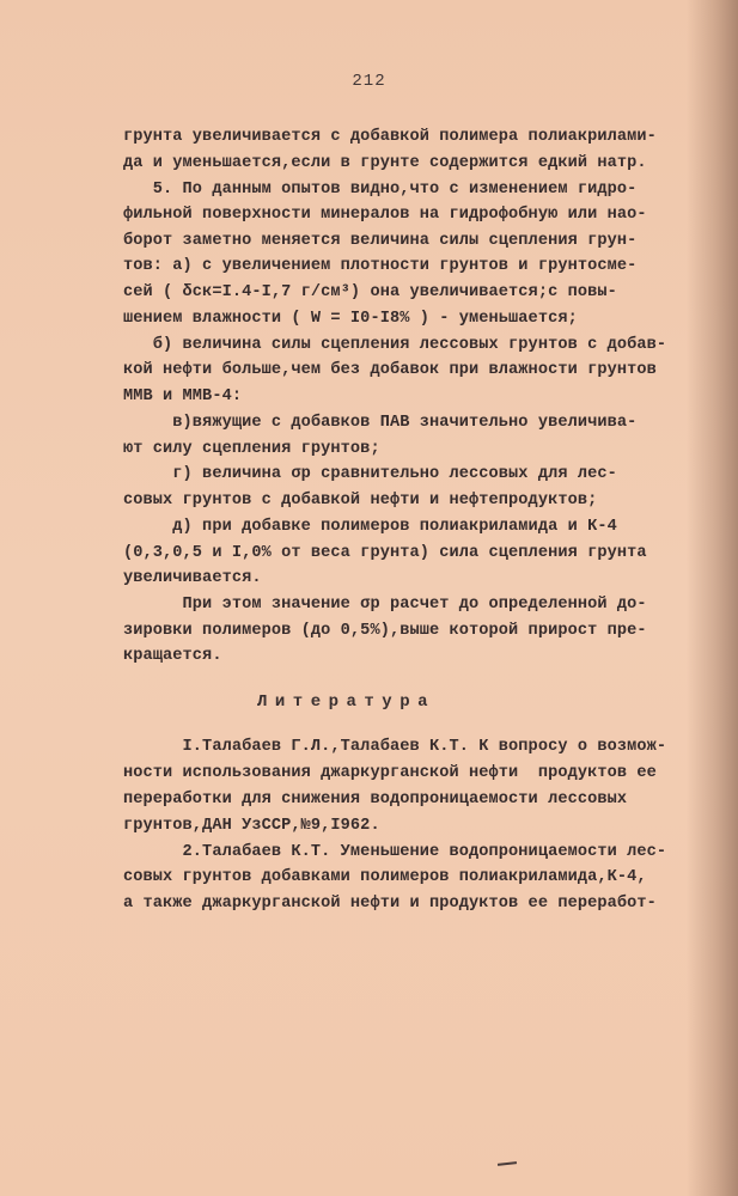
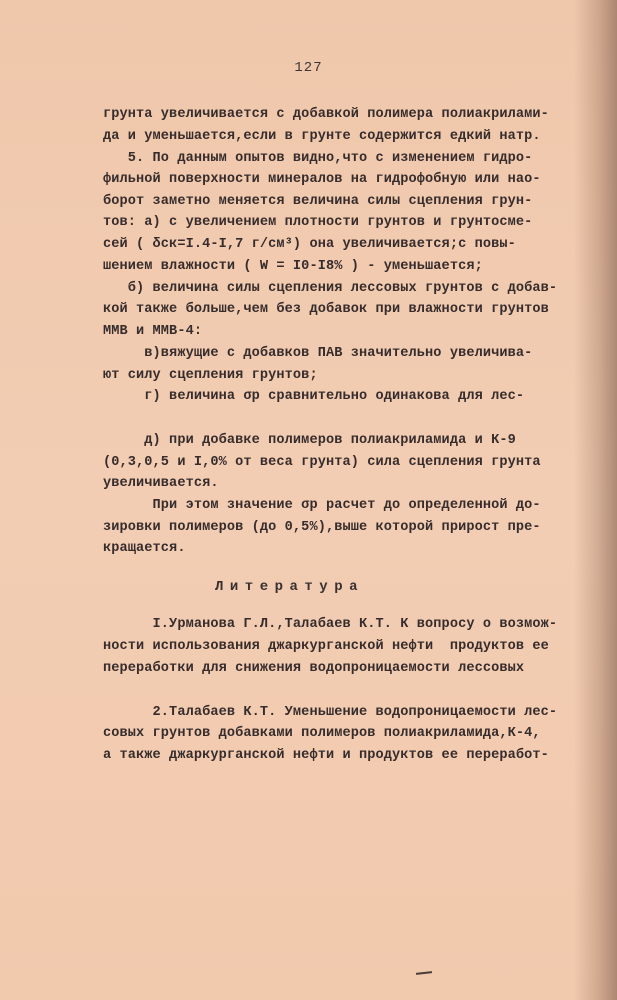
- 212
+ 127
  грунта увеличивается с добавкой полимера полиакрилами-
  да и уменьшается,если в грунте содержится едкий натр.
  5. По данным опытов видно,что с изменением гидро-
  фильной поверхности минералов на гидрофобную или нао-
  борот заметно меняется величина силы сцепления грун-
  тов: а) с увеличением плотности грунтов и грунтосме-
  сей ( δск=I.4-I,7 г/см³) она увеличивается;с повы-
  шением влажности ( W = I0-I8% ) - уменьшается;
  б) величина силы сцепления лессовых грунтов с добав-
- кой нефти больше,чем без добавок при влажности грунтов
+ кой также больше,чем без добавок при влажности грунтов
  ММВ и ММВ-4:
  в)вяжущие с добавков ПАВ значительно увеличива-
  ют силу сцепления грунтов;
- г) величина σр сравнительно лессовых для лес-
+ г) величина σр сравнительно одинакова для лес-
- совых грунтов с добавкой нефти и нефтепродуктов;
- д) при добавке полимеров полиакриламида и К-4
+ д) при добавке полимеров полиакриламида и К-9
  (0,3,0,5 и I,0% от веса грунта) сила сцепления грунта
  увеличивается.
  При этом значение σр расчет до определенной до-
  зировки полимеров (до 0,5%),выше которой прирост пре-
  кращается.
  Литература
- I.Талабаев Г.Л.,Талабаев К.Т. К вопросу о возмож-
+ I.Урманова Г.Л.,Талабаев К.Т. К вопросу о возмож-
  ности использования джаркурганской нефти продуктов ее
  переработки для снижения водопроницаемости лессовых
- грунтов,ДАН УзССР,№9,I962.
  2.Талабаев К.Т. Уменьшение водопроницаемости лес-
  совых грунтов добавками полимеров полиакриламида,К-4,
  а также джаркурганской нефти и продуктов ее переработ-
